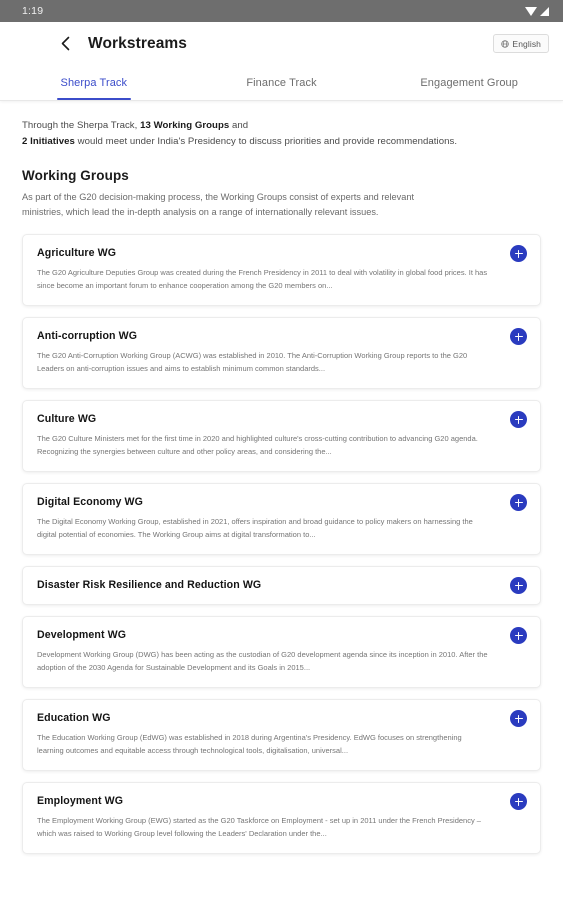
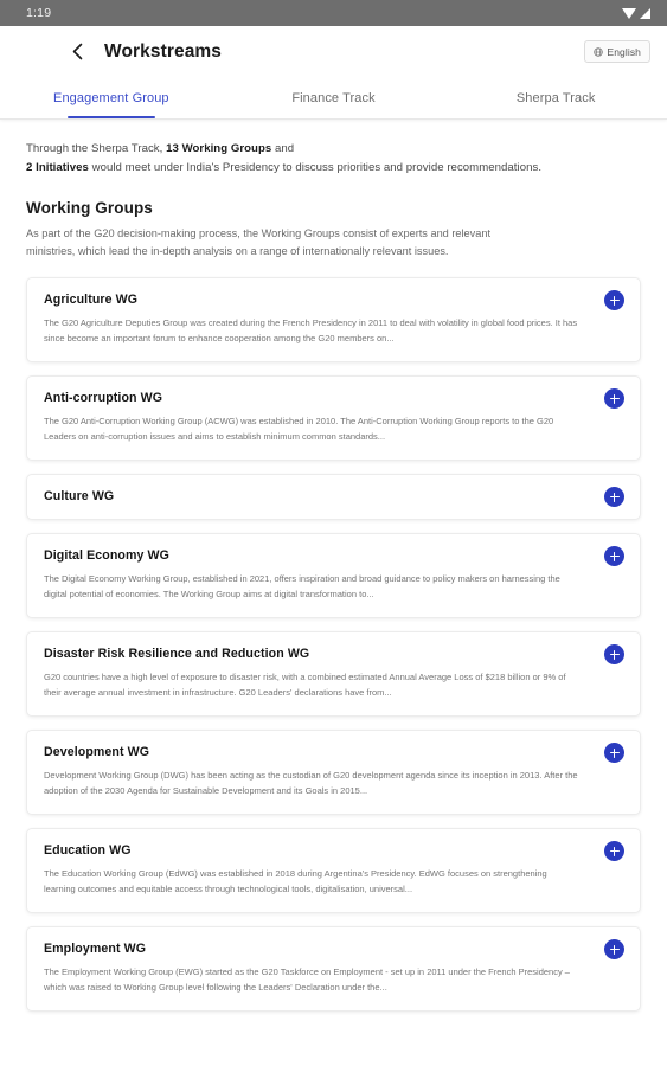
  1:19
  Workstreams
  English
- Sherpa Track
+ Engagement Group
  Finance Track
- Engagement Group
+ Sherpa Track
  Through the Sherpa Track, 13 Working Groups and
  2 Initiatives would meet under India's Presidency to discuss priorities and provide recommendations.
  Working Groups
  As part of the G20 decision-making process, the Working Groups consist of experts and relevant ministries, which lead the in-depth analysis on a range of internationally relevant issues.
  Agriculture WG
  The G20 Agriculture Deputies Group was created during the French Presidency in 2011 to deal with volatility in global food prices. It has since become an important forum to enhance cooperation among the G20 members on...
  Anti-corruption WG
  The G20 Anti-Corruption Working Group (ACWG) was established in 2010. The Anti-Corruption Working Group reports to the G20 Leaders on anti-corruption issues and aims to establish minimum common standards...
  Culture WG
- The G20 Culture Ministers met for the first time in 2020 and highlighted culture's cross-cutting contribution to advancing G20 agenda. Recognizing the synergies between culture and other policy areas, and considering the...
  Digital Economy WG
  The Digital Economy Working Group, established in 2021, offers inspiration and broad guidance to policy makers on harnessing the digital potential of economies. The Working Group aims at digital transformation to...
  Disaster Risk Resilience and Reduction WG
+ G20 countries have a high level of exposure to disaster risk, with a combined estimated Annual Average Loss of $218 billion or 9% of their average annual investment in infrastructure. G20 Leaders' declarations have from...
  Development WG
- Development Working Group (DWG) has been acting as the custodian of G20 development agenda since its inception in 2010. After the adoption of the 2030 Agenda for Sustainable Development and its Goals in 2015...
+ Development Working Group (DWG) has been acting as the custodian of G20 development agenda since its inception in 2013. After the adoption of the 2030 Agenda for Sustainable Development and its Goals in 2015...
  Education WG
  The Education Working Group (EdWG) was established in 2018 during Argentina's Presidency. EdWG focuses on strengthening learning outcomes and equitable access through technological tools, digitalisation, universal...
  Employment WG
  The Employment Working Group (EWG) started as the G20 Taskforce on Employment - set up in 2011 under the French Presidency – which was raised to Working Group level following the Leaders' Declaration under the...
